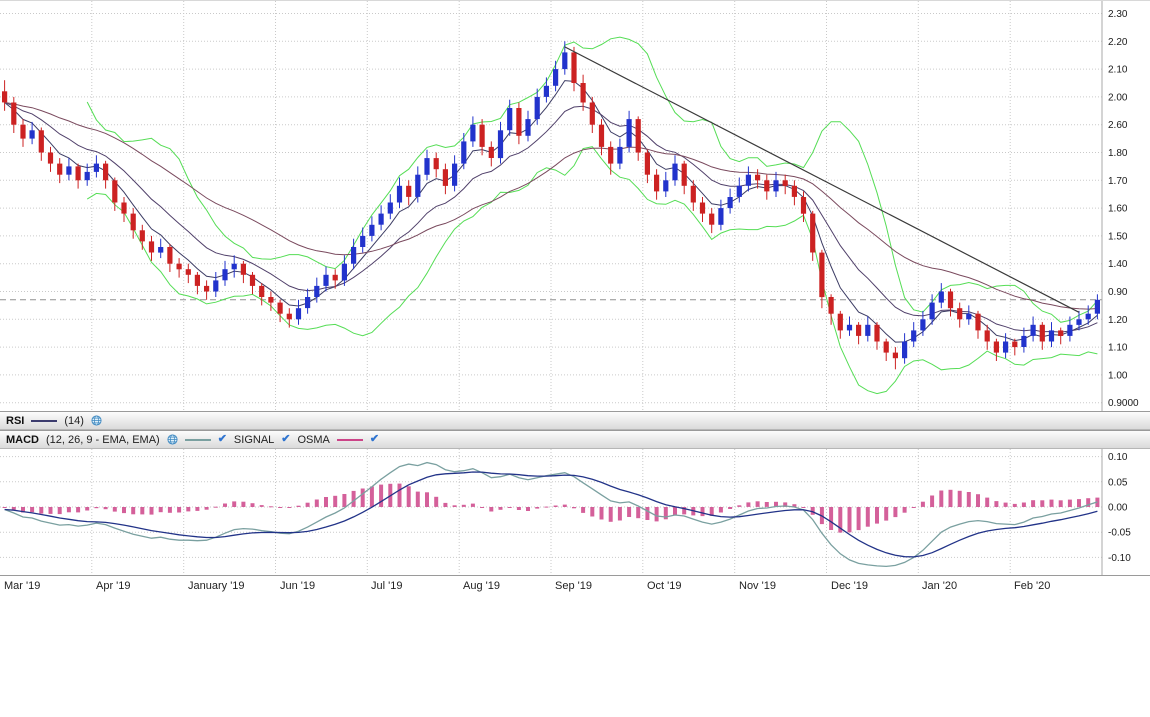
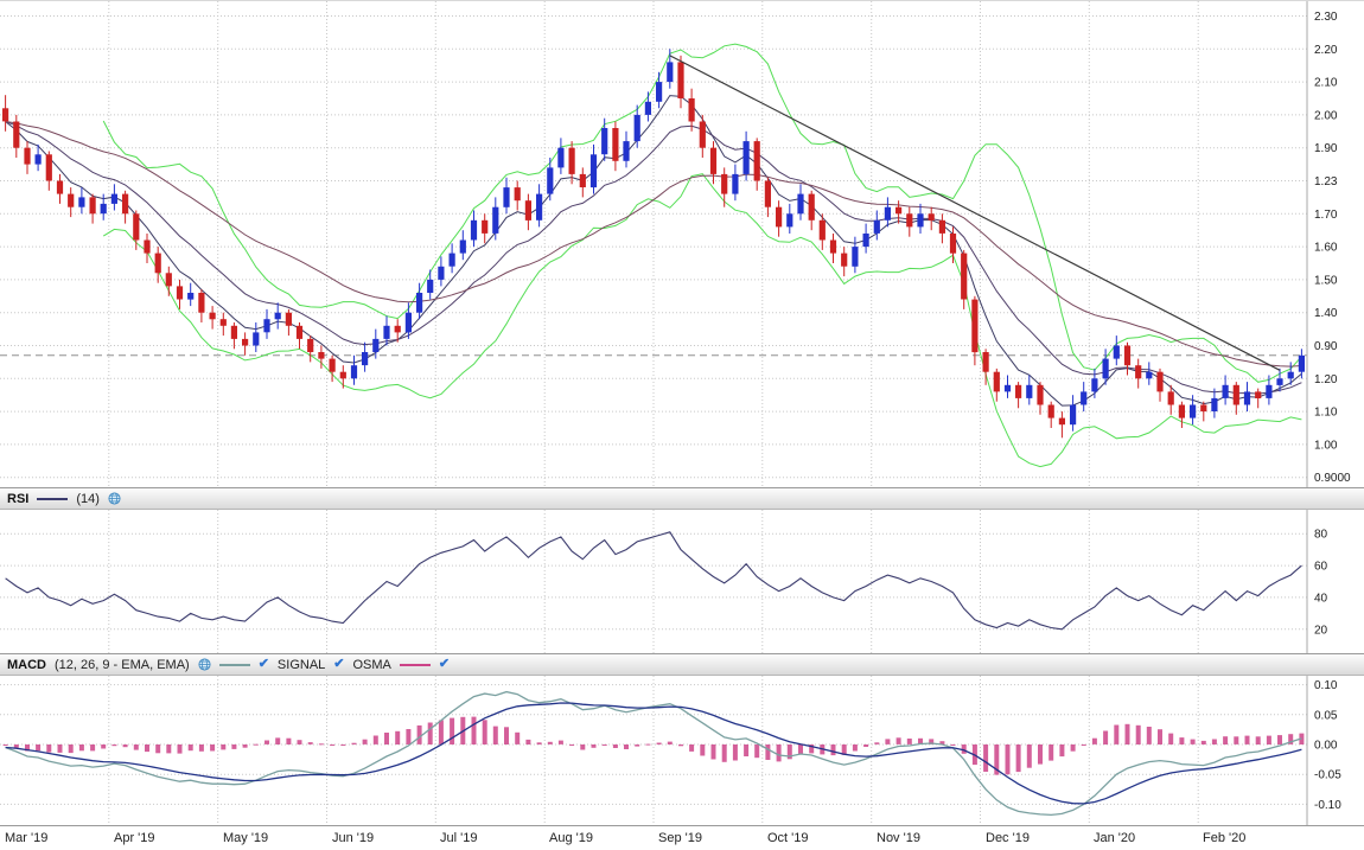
  2.30
  2.20
  2.10
  2.00
- 2.60
+ 1.90
- 1.80
+ 1.23
  1.70
  1.60
  1.50
  1.40
  0.90
  1.20
  1.10
  1.00
  0.9000
  RSI
  (14)
+ 80
+ 60
+ 40
+ 20
  MACD
  (12, 26, 9 - EMA, EMA)
  ✔
  SIGNAL
  ✔
  OSMA
  ✔
  0.10
  0.05
  0.00
  -0.05
  -0.10
  Mar '19
  Apr '19
- January '19
+ May '19
  Jun '19
  Jul '19
  Aug '19
  Sep '19
  Oct '19
  Nov '19
  Dec '19
  Jan '20
  Feb '20
